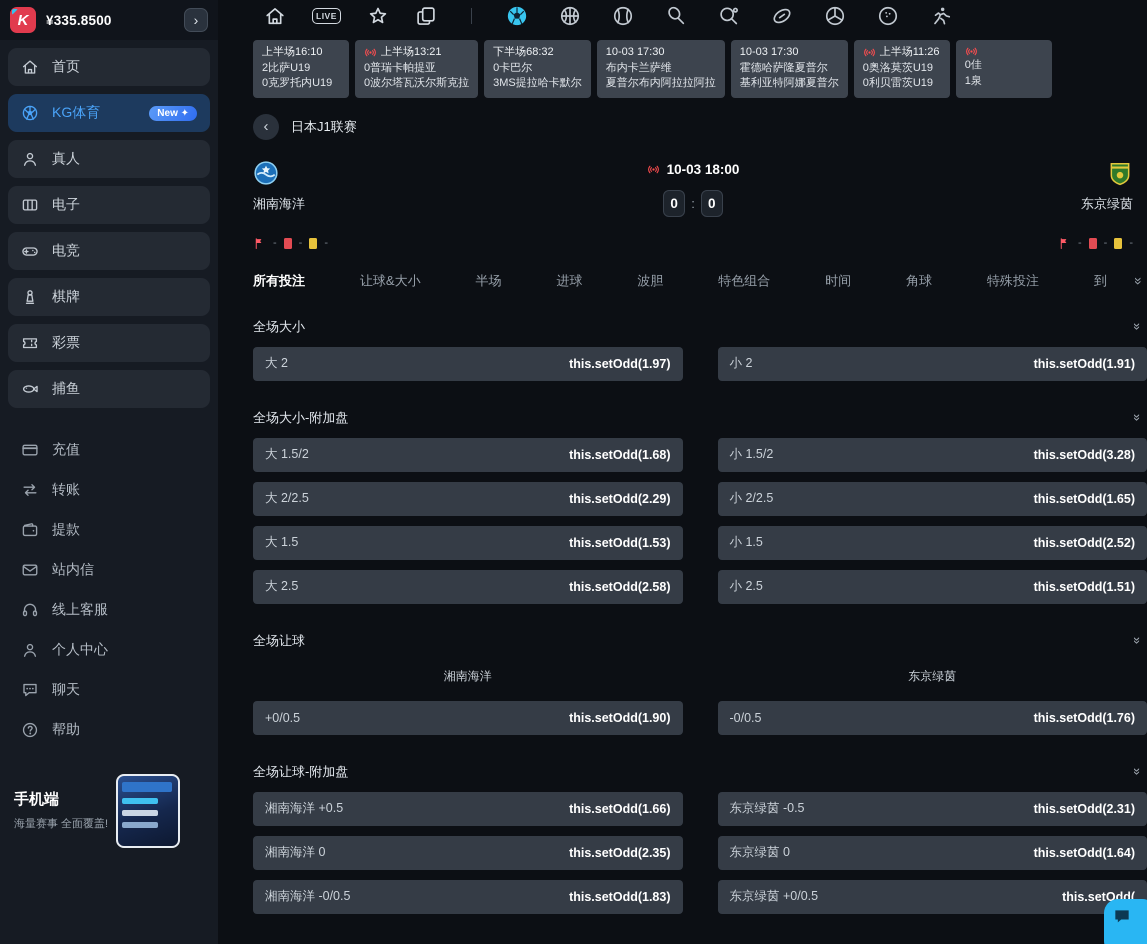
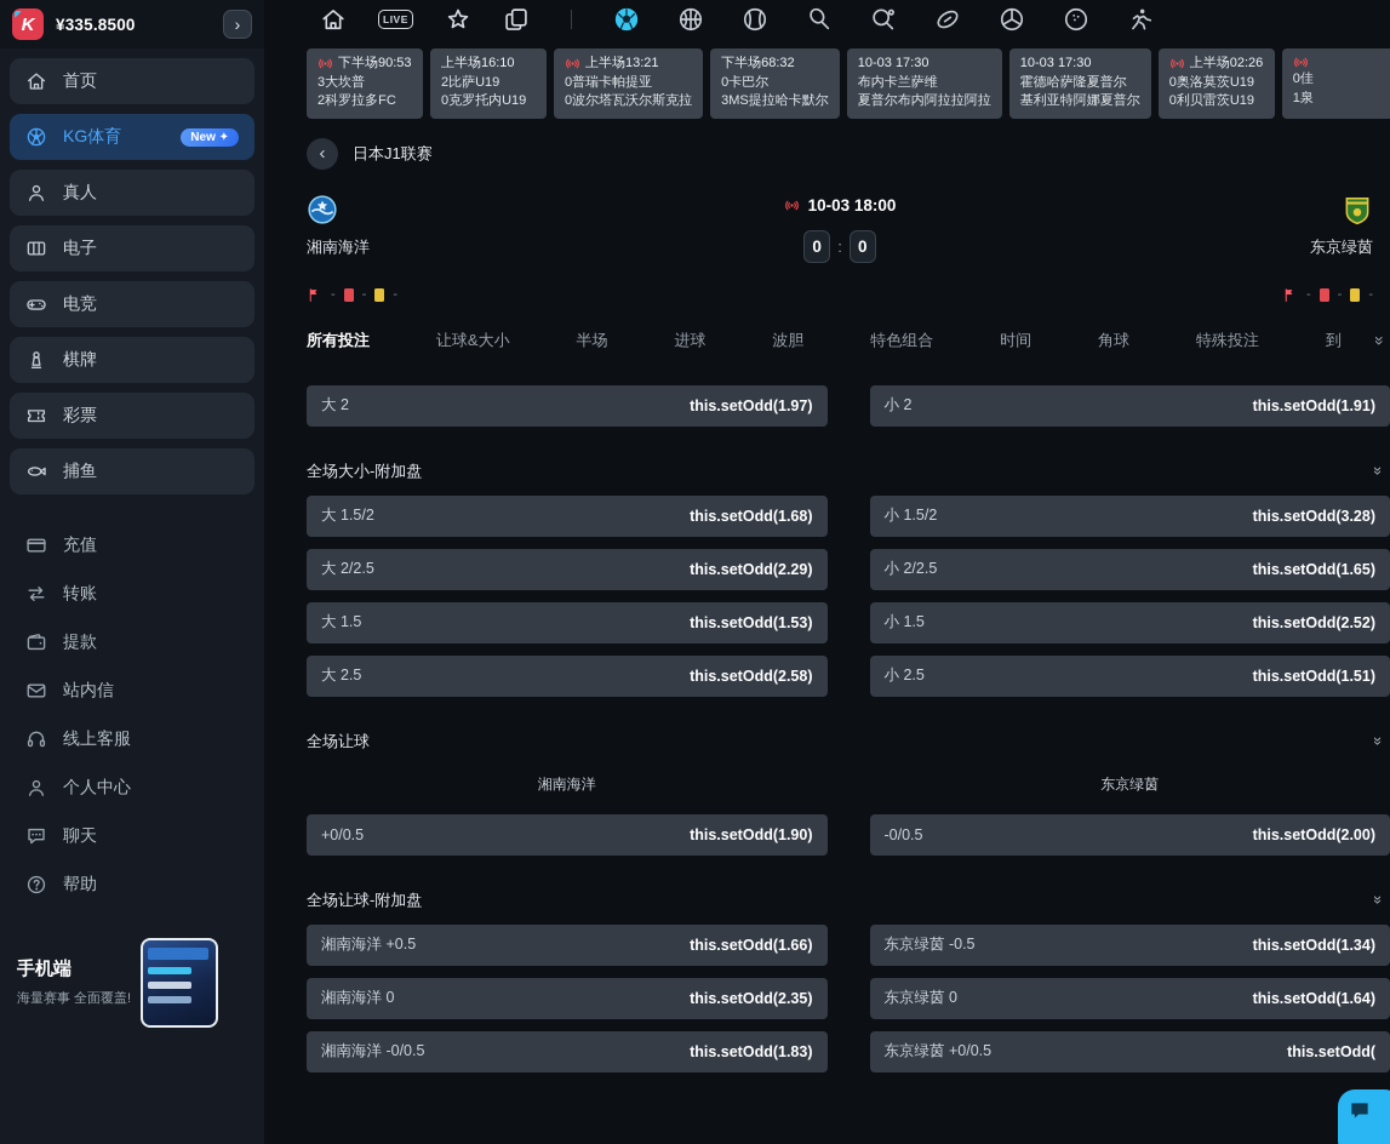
  K
  ¥335.8500
  ›
  首页
  KG体育
  New ✦
  真人
  电子
  电竞
  棋牌
  彩票
  捕鱼
  充值
  转账
  提款
  站内信
  线上客服
  个人中心
  聊天
  帮助
  手机端
  海量赛事 全面覆盖!
  LIVE
+ 下半场90:53
+ 3大坎普
+ 2科罗拉多FC
  上半场16:10
  2比萨U19
  0克罗托内U19
  上半场13:21
  0普瑞卡帕提亚
  0波尔塔瓦沃尔斯克拉
  下半场68:32
  0卡巴尔
  3MS提拉哈卡默尔
  10-03 17:30
  布内卡兰萨维
  夏普尔布内阿拉拉阿拉
  10-03 17:30
  霍德哈萨隆夏普尔
  基利亚特阿娜夏普尔
- 上半场11:26
+ 上半场02:26
  0奥洛莫茨U19
  0利贝雷茨U19
  0佳
  1泉
  ‹
  日本J1联赛
  湘南海洋
  10-03 18:00
  0
  :
  0
  东京绿茵
  -
  -
  -
  -
  -
  -
  所有投注
  让球&大小
  半场
  进球
  波胆
  特色组合
  时间
  角球
  特殊投注
  到
- 全场大小
  大 2
  this.setOdd(1.97)
  小 2
  this.setOdd(1.91)
  全场大小-附加盘
  大 1.5/2
  this.setOdd(1.68)
  小 1.5/2
  this.setOdd(3.28)
  大 2/2.5
  this.setOdd(2.29)
  小 2/2.5
  this.setOdd(1.65)
  大 1.5
  this.setOdd(1.53)
  小 1.5
  this.setOdd(2.52)
  大 2.5
  this.setOdd(2.58)
  小 2.5
  this.setOdd(1.51)
  全场让球
  湘南海洋
  东京绿茵
  +0/0.5
  this.setOdd(1.90)
  -0/0.5
- this.setOdd(1.76)
+ this.setOdd(2.00)
  全场让球-附加盘
  湘南海洋 +0.5
  this.setOdd(1.66)
  东京绿茵 -0.5
- this.setOdd(2.31)
+ this.setOdd(1.34)
  湘南海洋 0
  this.setOdd(2.35)
  东京绿茵 0
  this.setOdd(1.64)
  湘南海洋 -0/0.5
  this.setOdd(1.83)
  东京绿茵 +0/0.5
  this.setOdd(
